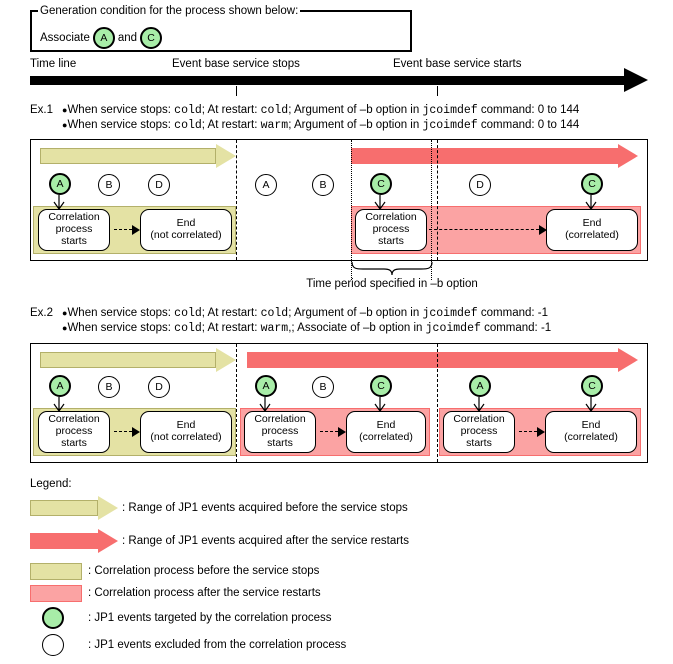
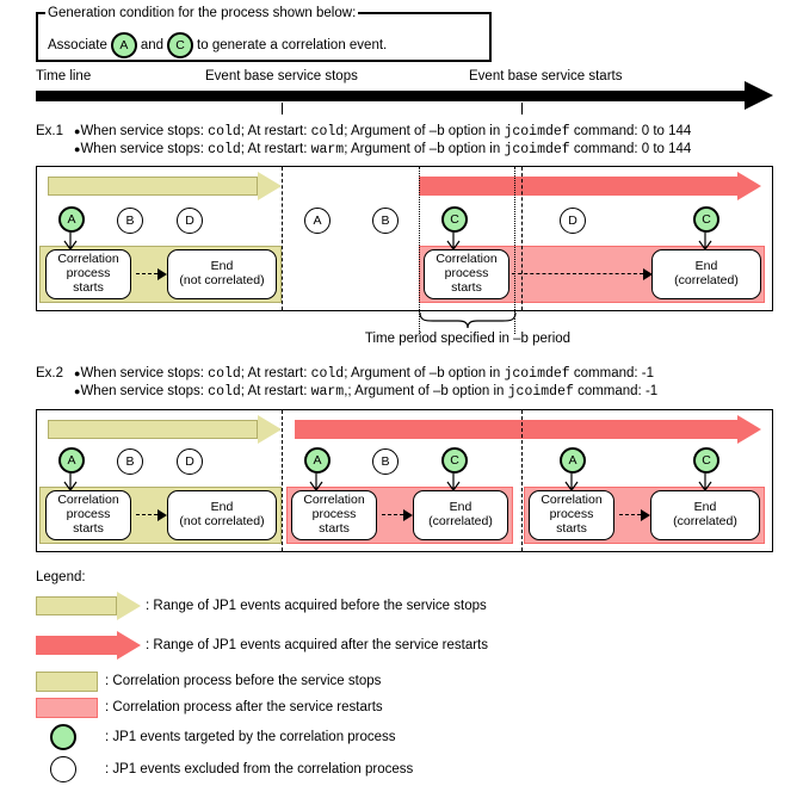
  Generation condition for the process shown below:
  Associate
  A
  and
  C
+ to generate a correlation event.
  Time line
  Event base service stops
  Event base service starts
  Ex.1
  ●When service stops: cold; At restart: cold; Argument of –b option in jcoimdef command: 0 to 144
  ●When service stops: cold; At restart: warm; Argument of –b option in jcoimdef command: 0 to 144
  A
  B
  D
  A
  B
  C
  D
  C
  Correlation
  process
  starts
  End
  (not correlated)
  Correlation
  process
  starts
  End
  (correlated)
- Time period specified in –b option
+ Time period specified in –b period
  Ex.2
  ●When service stops: cold; At restart: cold; Argument of –b option in jcoimdef command: -1
- ●When service stops: cold; At restart: warm,; Associate of –b option in jcoimdef command: -1
+ ●When service stops: cold; At restart: warm,; Argument of –b option in jcoimdef command: -1
  A
  B
  D
  A
  B
  C
  A
  C
  Correlation
  process
  starts
  End
  (not correlated)
  Correlation
  process
  starts
  End
  (correlated)
  Correlation
  process
  starts
  End
  (correlated)
  Legend:
  : Range of JP1 events acquired before the service stops
  : Range of JP1 events acquired after the service restarts
  : Correlation process before the service stops
  : Correlation process after the service restarts
  : JP1 events targeted by the correlation process
  : JP1 events excluded from the correlation process
